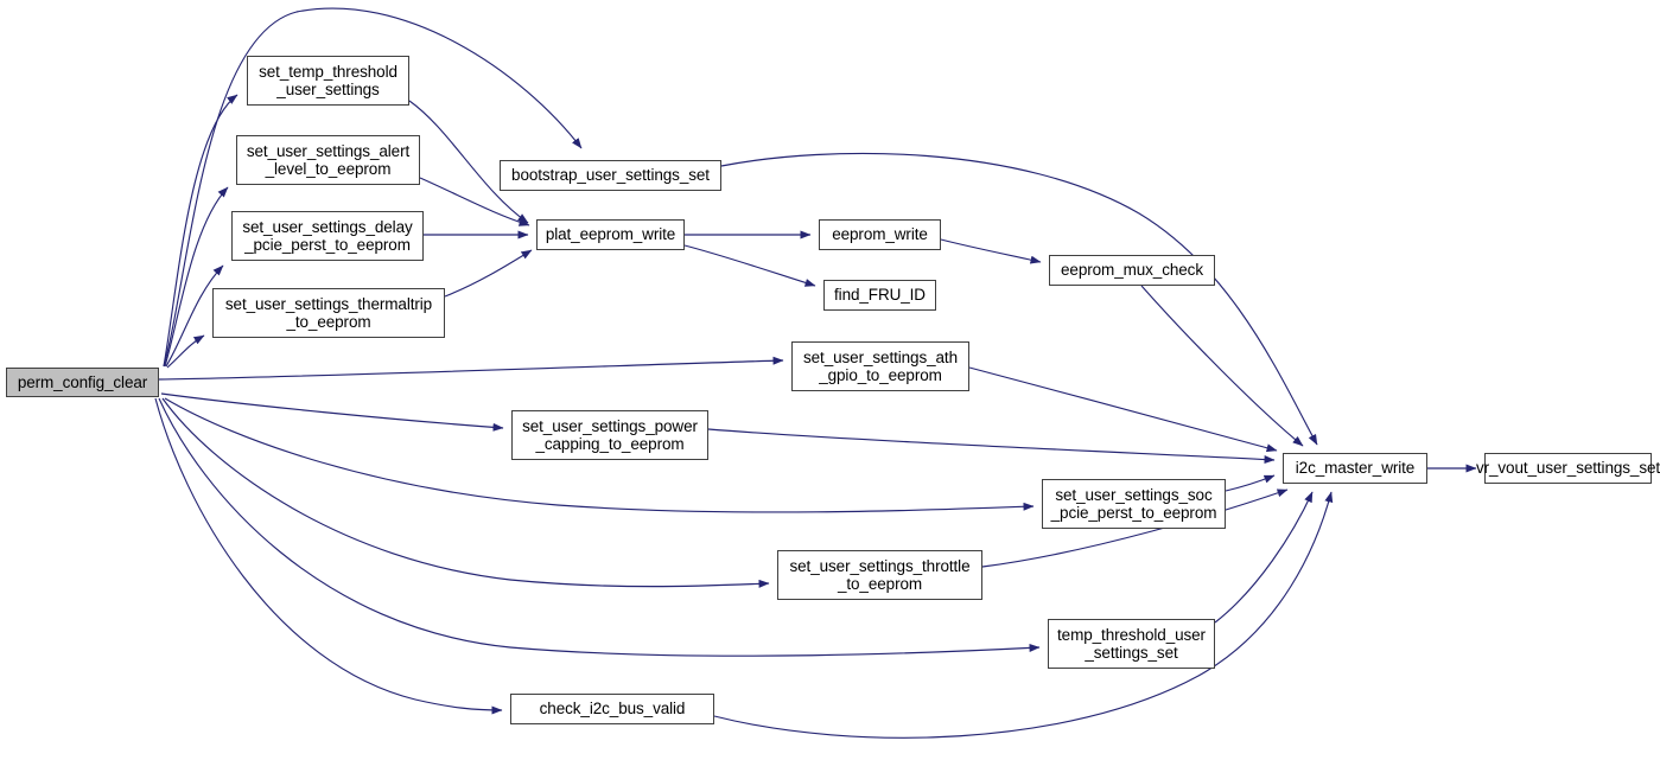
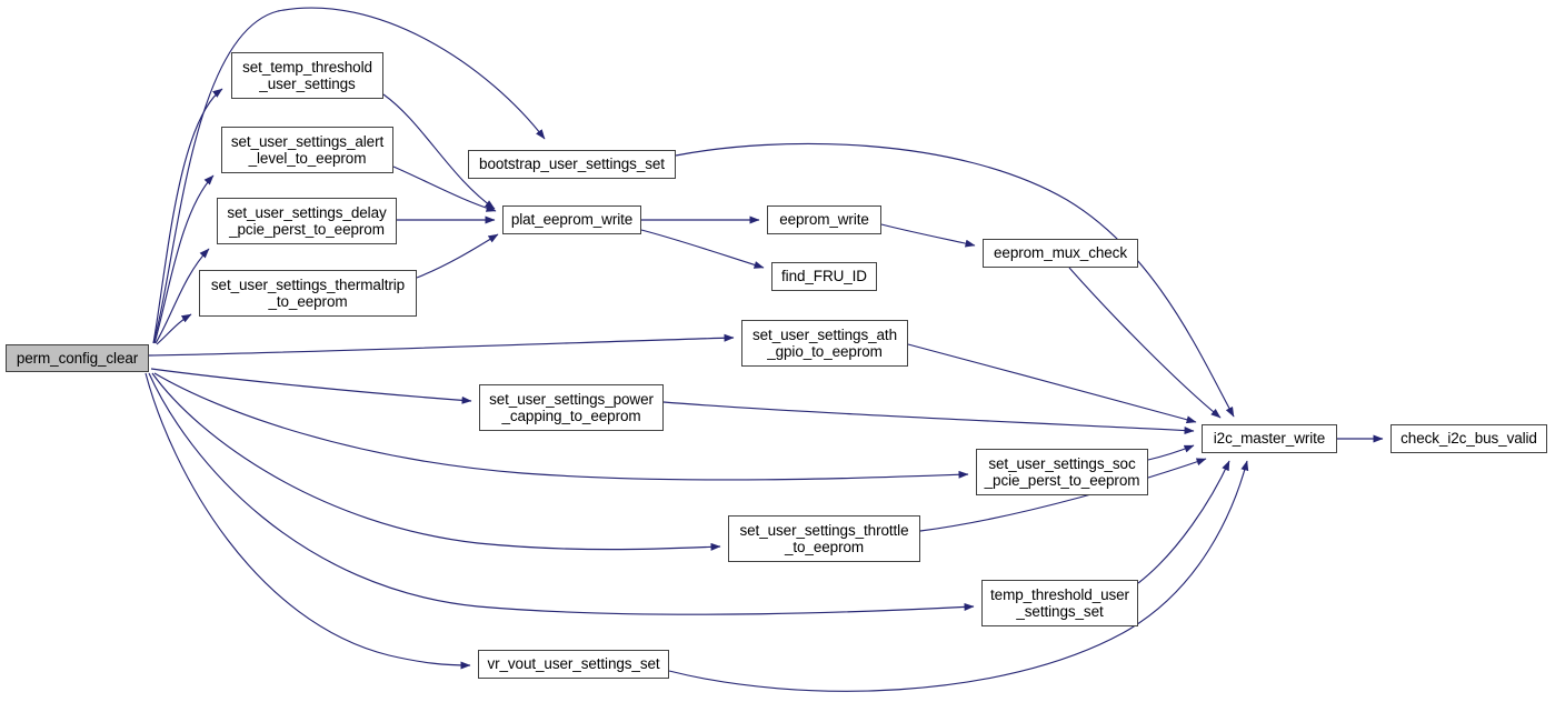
  perm_config_clear
  set_temp_threshold
  _user_settings
  set_user_settings_alert
  _level_to_eeprom
  set_user_settings_delay
  _pcie_perst_to_eeprom
  set_user_settings_thermaltrip
  _to_eeprom
  bootstrap_user_settings_set
  plat_eeprom_write
  eeprom_write
  find_FRU_ID
  eeprom_mux_check
  set_user_settings_ath
  _gpio_to_eeprom
  set_user_settings_power
  _capping_to_eeprom
  i2c_master_write
- vr_vout_user_settings_set
+ check_i2c_bus_valid
  set_user_settings_soc
  _pcie_perst_to_eeprom
  set_user_settings_throttle
  _to_eeprom
  temp_threshold_user
  _settings_set
- check_i2c_bus_valid
+ vr_vout_user_settings_set
